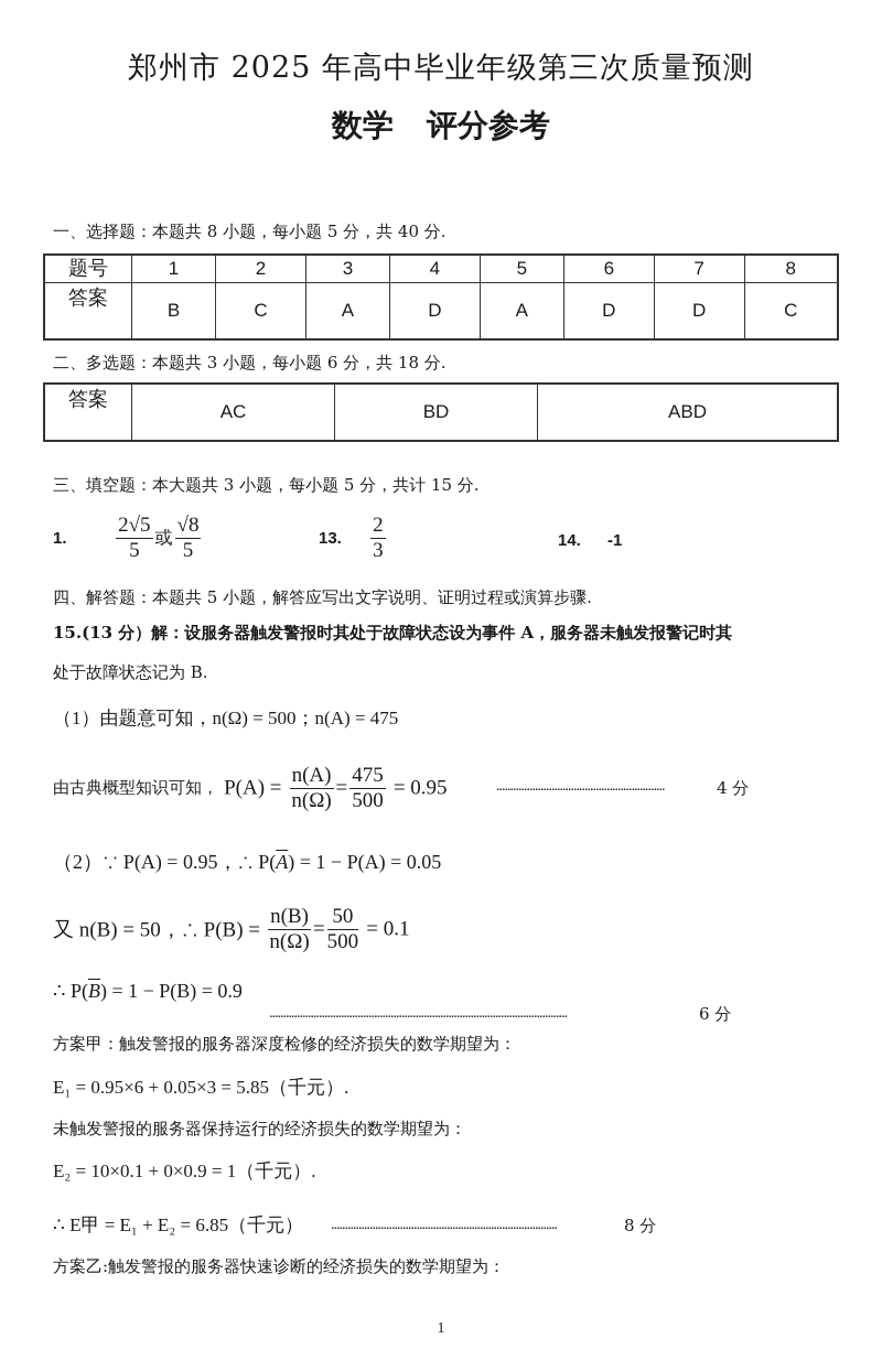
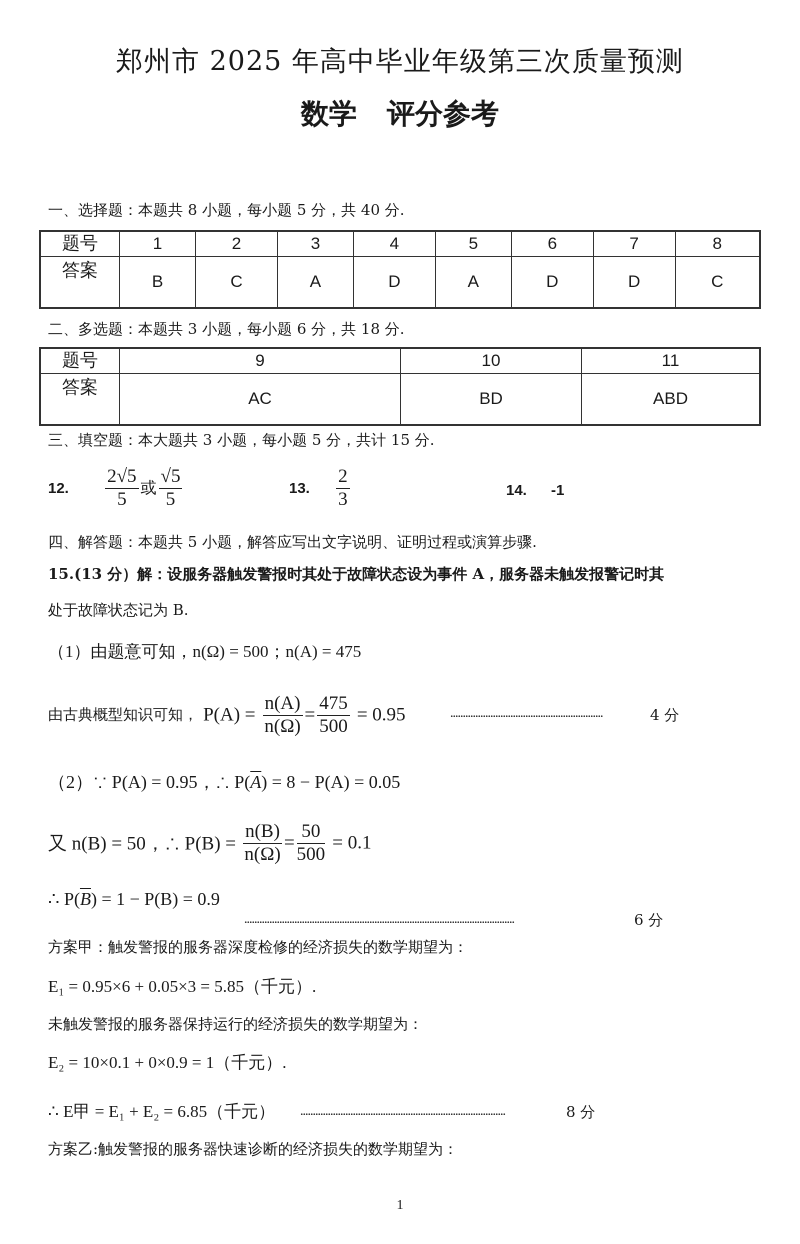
  郑州市 2025 年高中毕业年级第三次质量预测
  数学 评分参考
  一、选择题：本题共 8 小题，每小题 5 分，共 40 分.
  题号	1	2	3	4	5	6	7	8
  答案	B	C	A	D	A	D	D	C
  二、多选题：本题共 3 小题，每小题 6 分，共 18 分.
+ 题号	9	10	11
  答案	AC	BD	ABD
  三、填空题：本大题共 3 小题，每小题 5 分，共计 15 分.
- 1.
+ 12.
  2√5
  5
  或
- √8
+ √5
  5
  13.
  2
  3
  14. -1
  四、解答题：本题共 5 小题，解答应写出文字说明、证明过程或演算步骤.
  15.(13 分）解：设服务器触发警报时其处于故障状态设为事件 A，服务器未触发报警记时其
  处于故障状态记为 B.
  （1）由题意可知，n(Ω) = 500；n(A) = 475
  由古典概型知识可知， P(A) =
  n(A)
  n(Ω)
  =
  475
  500
  = 0.95
  .............................................................
  4 分
- （2）∵ P(A) = 0.95，∴ P(A) = 1 − P(A) = 0.05
+ （2）∵ P(A) = 0.95，∴ P(A) = 8 − P(A) = 0.05
  又 n(B) = 50，∴ P(B) =
  n(B)
  n(Ω)
  =
  50
  500
  = 0.1
  ∴ P(B) = 1 − P(B) = 0.9
  ............................................................................................................
  6 分
  方案甲：触发警报的服务器深度检修的经济损失的数学期望为：
  E₁ = 0.95×6 + 0.05×3 = 5.85（千元）.
  未触发警报的服务器保持运行的经济损失的数学期望为：
  E₂ = 10×0.1 + 0×0.9 = 1（千元）.
  ∴ E甲 = E₁ + E₂ = 6.85（千元）
  ..................................................................................
  8 分
  方案乙:触发警报的服务器快速诊断的经济损失的数学期望为：
  1
